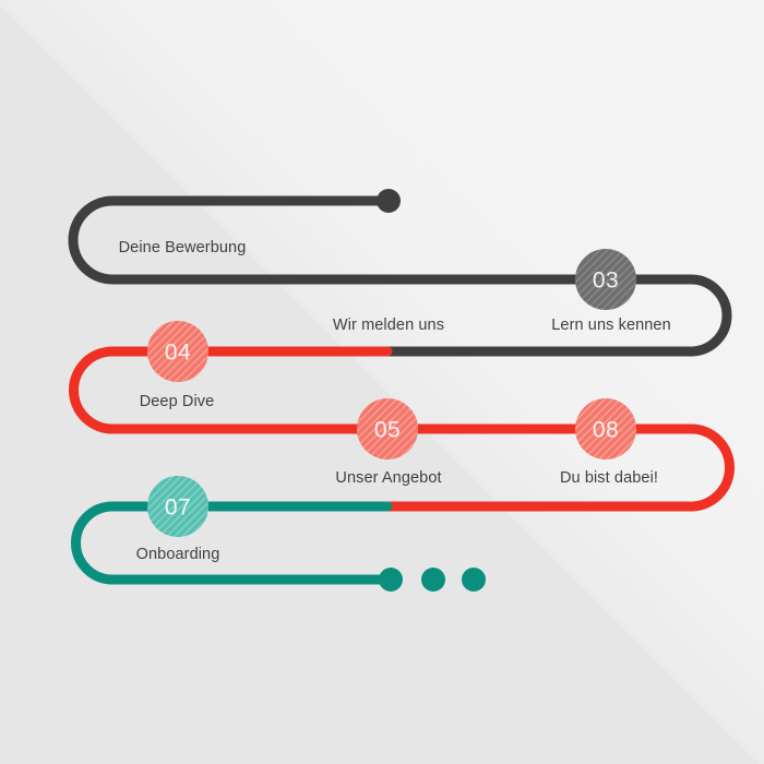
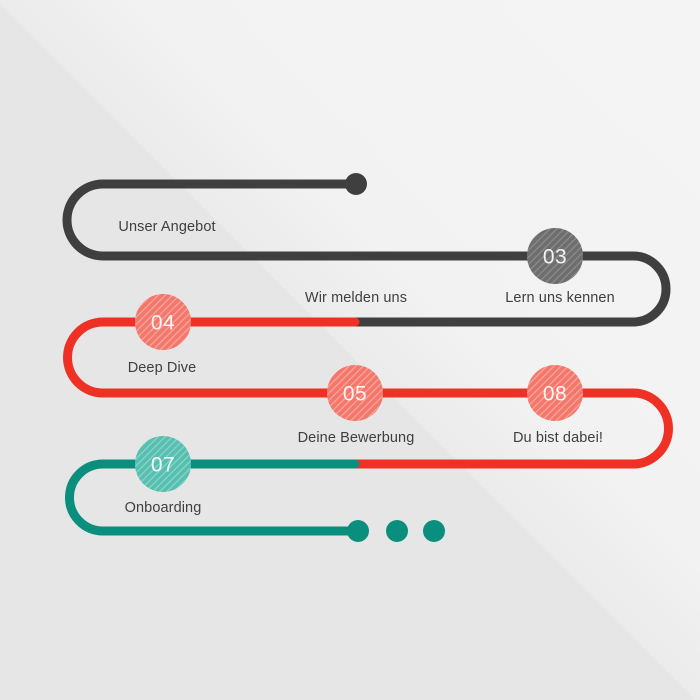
  03
  04
  05
  08
  07
- Deine Bewerbung
+ Unser Angebot
  Wir melden uns
  Lern uns kennen
  Deep Dive
- Unser Angebot
+ Deine Bewerbung
  Du bist dabei!
  Onboarding
